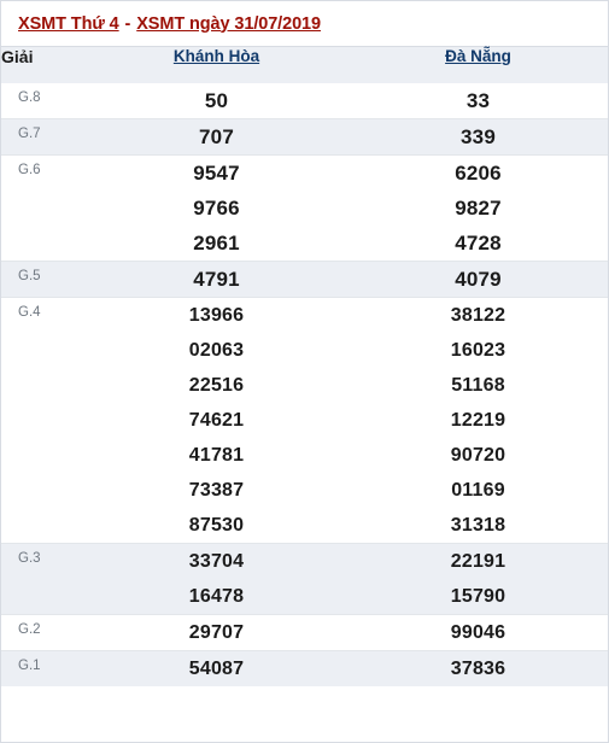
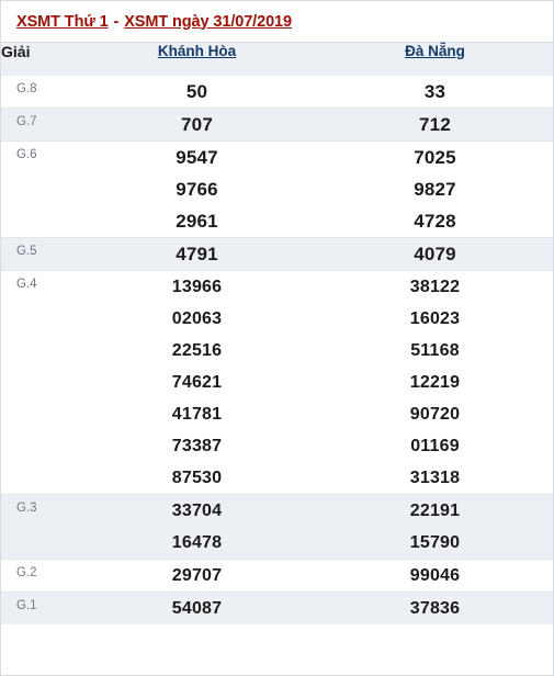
- XSMT Thứ 4 - XSMT ngày 31/07/2019
+ XSMT Thứ 1 - XSMT ngày 31/07/2019
  Giải	Khánh Hòa	Đà Nẵng
  G.8	50	33
- G.7	707	339
+ G.7	707	712
- G.6	954797662961	620698274728
+ G.6	954797662961	702598274728
  G.5	4791	4079
  G.4	13966020632251674621417817338787530	38122160235116812219907200116931318
  G.3	3370416478	2219115790
  G.2	29707	99046
  G.1	54087	37836
